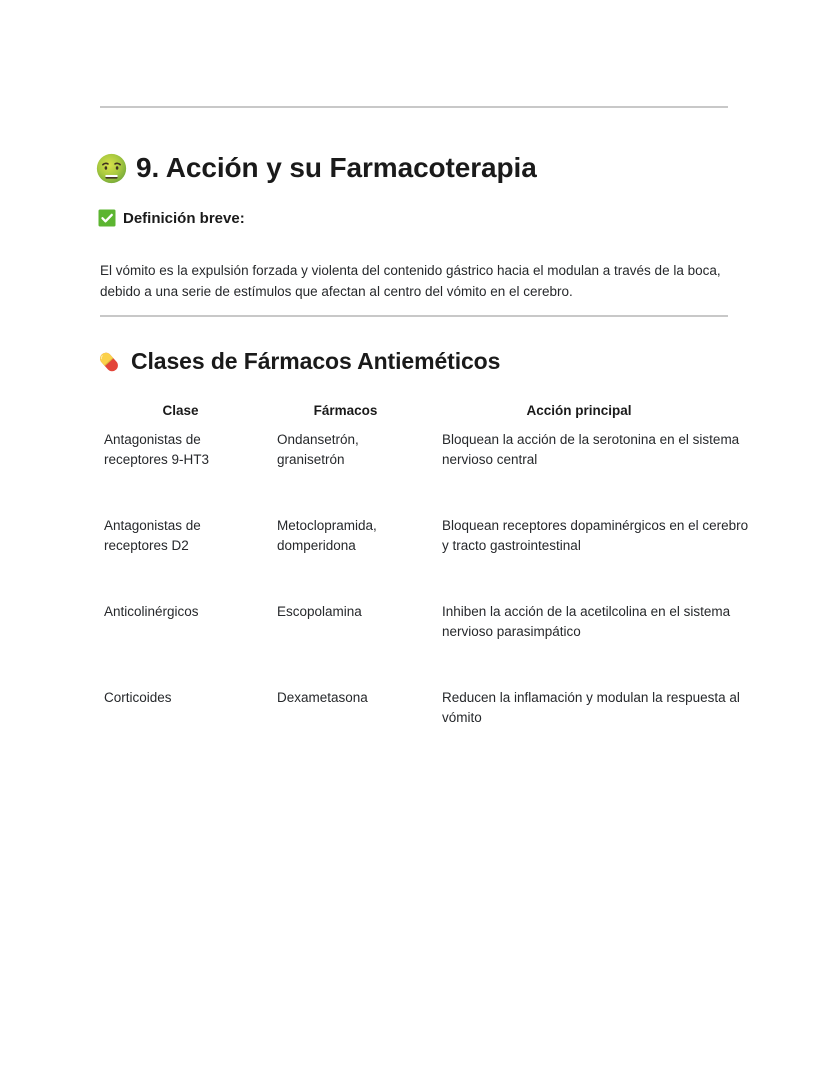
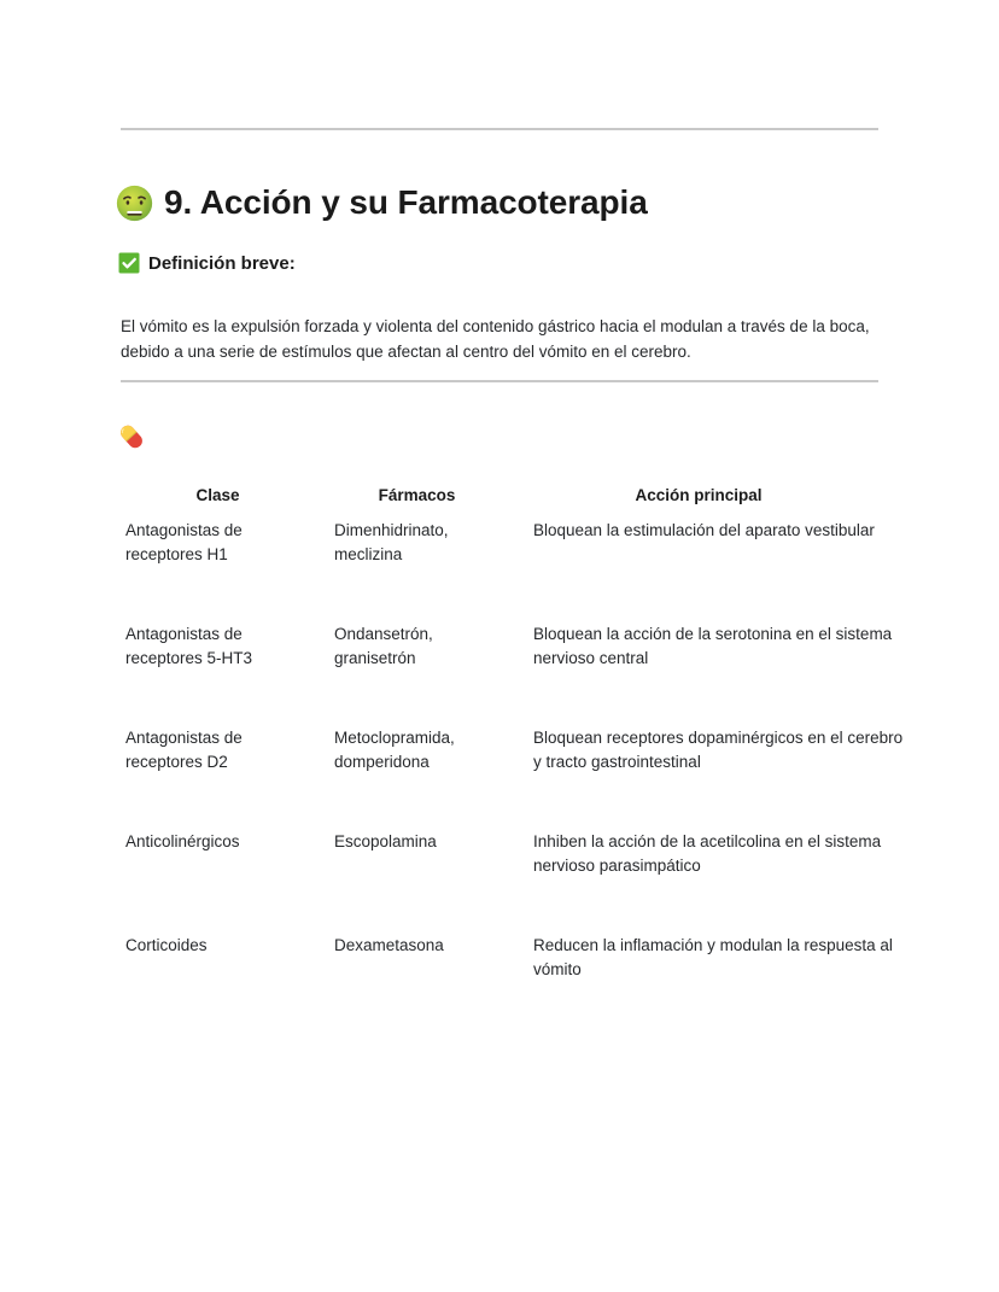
  9. Acción y su Farmacoterapia
  Definición breve:
  El vómito es la expulsión forzada y violenta del contenido gástrico hacia el modulan a través de la boca, debido a una serie de estímulos que afectan al centro del vómito en el cerebro.
- Clases de Fármacos Antieméticos
  Clase
  Fármacos
  Acción principal
+ Antagonistas de receptores H1
+ Dimenhidrinato, meclizina
+ Bloquean la estimulación del aparato vestibular
- Antagonistas de receptores 9-HT3
+ Antagonistas de receptores 5-HT3
  Ondansetrón, granisetrón
  Bloquean la acción de la serotonina en el sistema nervioso central
  Antagonistas de receptores D2
  Metoclopramida, domperidona
  Bloquean receptores dopaminérgicos en el cerebro y tracto gastrointestinal
  Anticolinérgicos
  Escopolamina
  Inhiben la acción de la acetilcolina en el sistema nervioso parasimpático
  Corticoides
  Dexametasona
  Reducen la inflamación y modulan la respuesta al vómito
